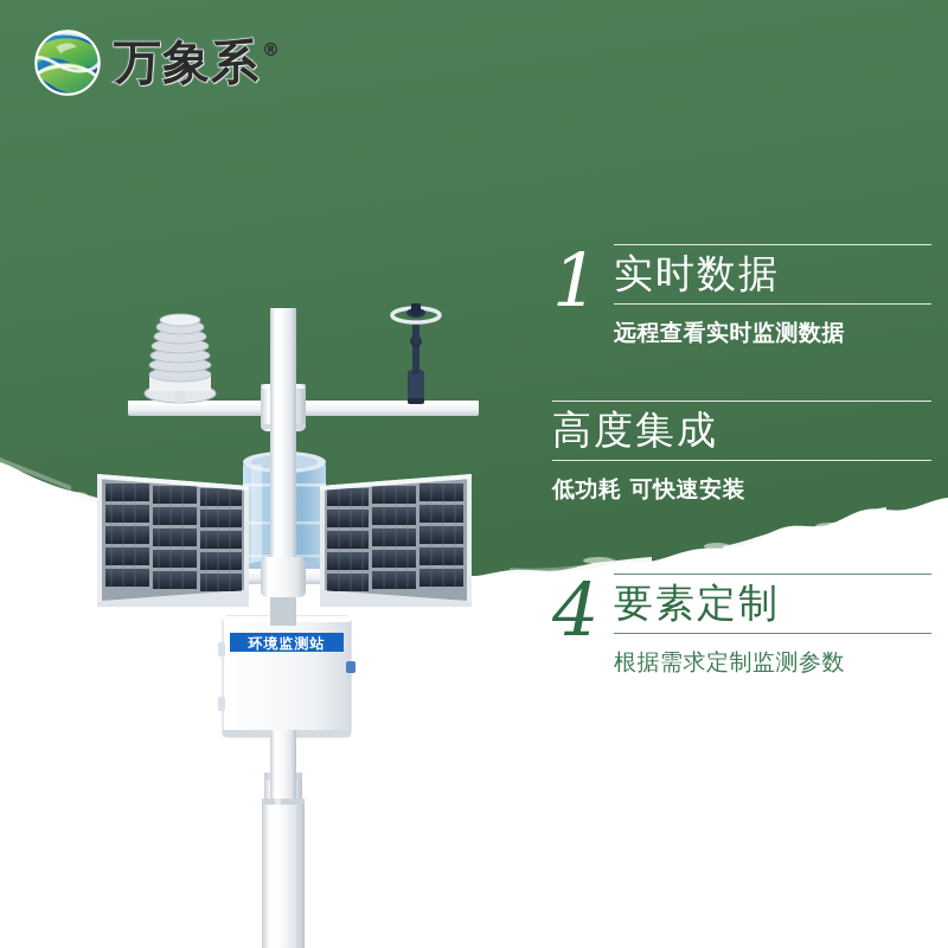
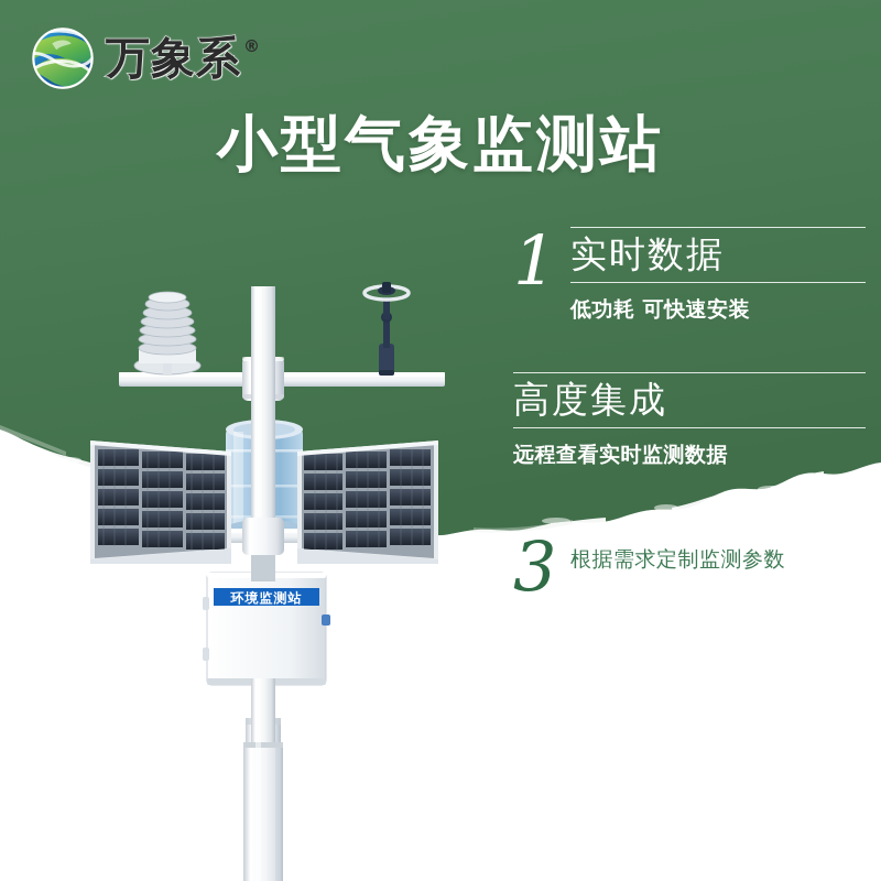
  万象系
  ®
+ 小型气象监测站
  1
  实时数据
- 远程查看实时监测数据
+ 低功耗 可快速安装
  高度集成
- 低功耗 可快速安装
+ 远程查看实时监测数据
- 4
+ 3
- 要素定制
  根据需求定制监测参数
  环境监测站
